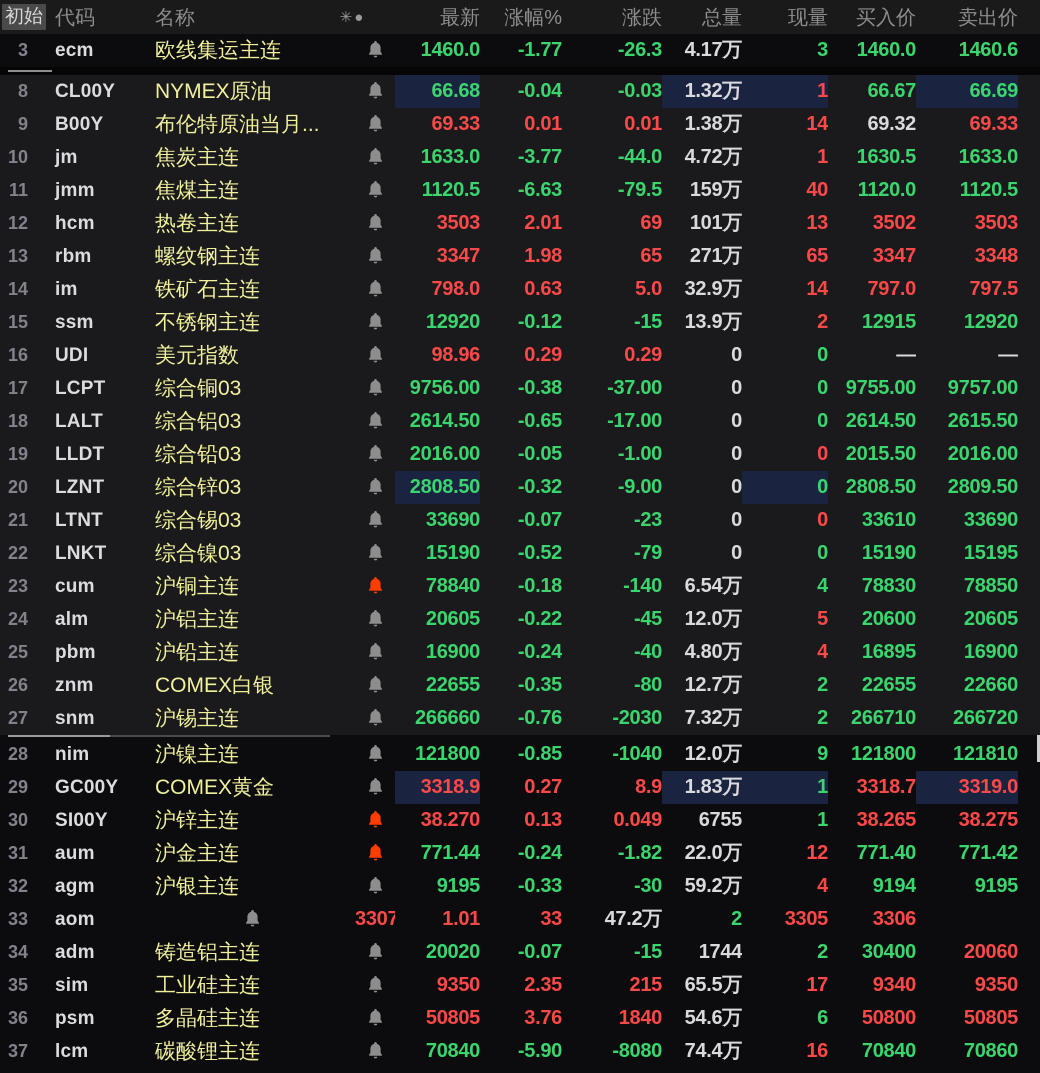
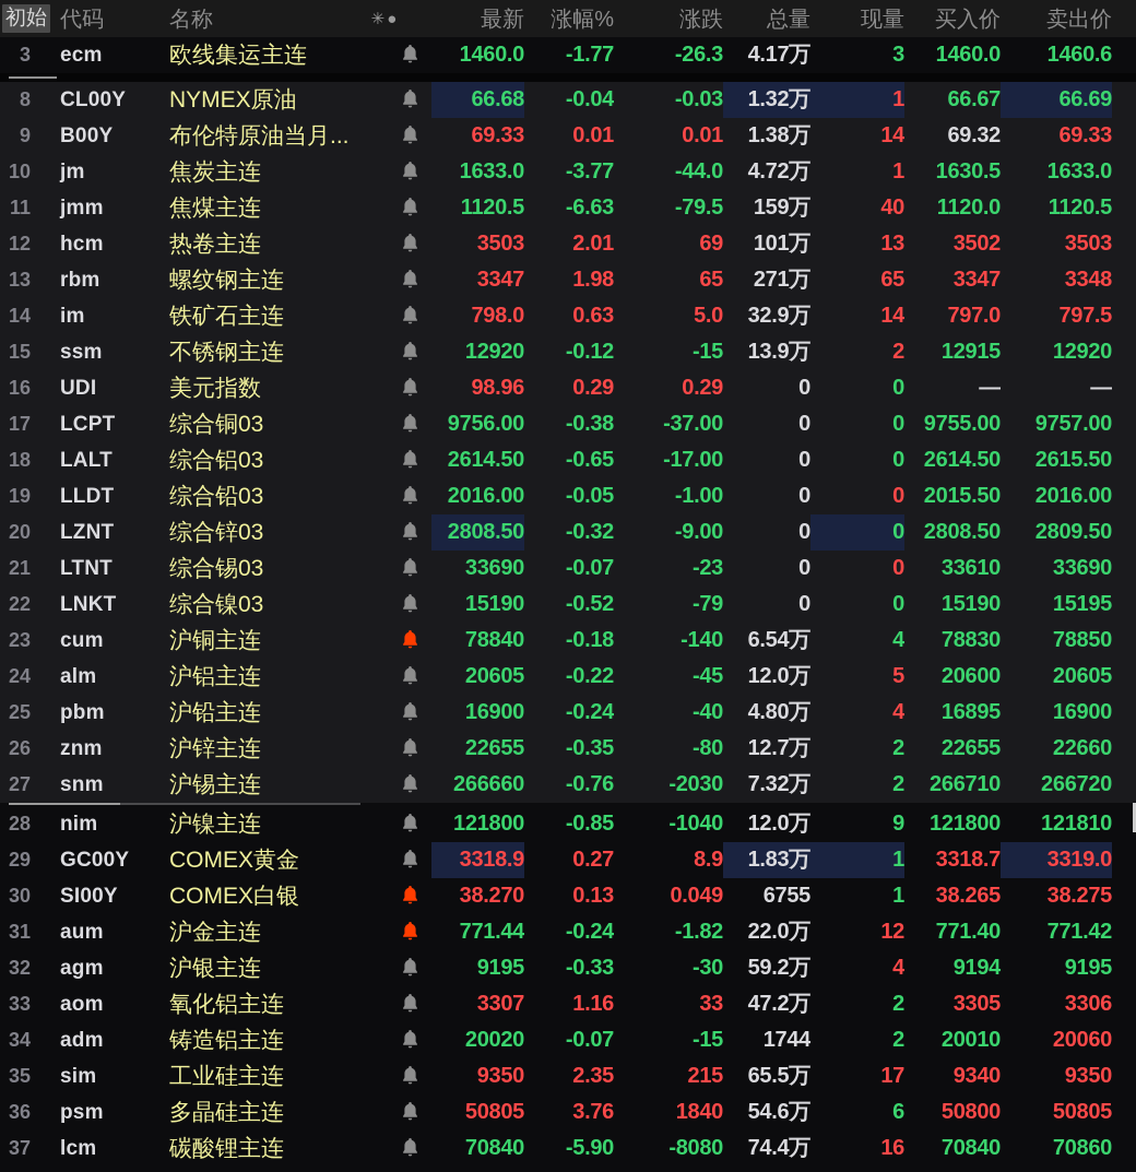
  初始
  代码
  名称
  ✳●
  最新
  涨幅%
  涨跌
  总量
  现量
  买入价
  卖出价
  3
  ecm
  欧线集运主连
  1460.0
  -1.77
  -26.3
  4.17万
  3
  1460.0
  1460.6
  8
  CL00Y
  NYMEX原油
  66.68
  -0.04
  -0.03
  1.32万
  1
  66.67
  66.69
  9
  B00Y
  布伦特原油当月...
  69.33
  0.01
  0.01
  1.38万
  14
  69.32
  69.33
  10
  jm
  焦炭主连
  1633.0
  -3.77
  -44.0
  4.72万
  1
  1630.5
  1633.0
  11
  jmm
  焦煤主连
  1120.5
  -6.63
  -79.5
  159万
  40
  1120.0
  1120.5
  12
  hcm
  热卷主连
  3503
  2.01
  69
  101万
  13
  3502
  3503
  13
  rbm
  螺纹钢主连
  3347
  1.98
  65
  271万
  65
  3347
  3348
  14
  im
  铁矿石主连
  798.0
  0.63
  5.0
  32.9万
  14
  797.0
  797.5
  15
  ssm
  不锈钢主连
  12920
  -0.12
  -15
  13.9万
  2
  12915
  12920
  16
  UDI
  美元指数
  98.96
  0.29
  0.29
  0
  0
  —
  —
  17
  LCPT
  综合铜03
  9756.00
  -0.38
  -37.00
  0
  0
  9755.00
  9757.00
  18
  LALT
  综合铝03
  2614.50
  -0.65
  -17.00
  0
  0
  2614.50
  2615.50
  19
  LLDT
  综合铅03
  2016.00
  -0.05
  -1.00
  0
  0
  2015.50
  2016.00
  20
  LZNT
  综合锌03
  2808.50
  -0.32
  -9.00
  0
  0
  2808.50
  2809.50
  21
  LTNT
  综合锡03
  33690
  -0.07
  -23
  0
  0
  33610
  33690
  22
  LNKT
  综合镍03
  15190
  -0.52
  -79
  0
  0
  15190
  15195
  23
  cum
  沪铜主连
  78840
  -0.18
  -140
  6.54万
  4
  78830
  78850
  24
  alm
  沪铝主连
  20605
  -0.22
  -45
  12.0万
  5
  20600
  20605
  25
  pbm
  沪铅主连
  16900
  -0.24
  -40
  4.80万
  4
  16895
  16900
  26
  znm
- COMEX白银
+ 沪锌主连
  22655
  -0.35
  -80
  12.7万
  2
  22655
  22660
  27
  snm
  沪锡主连
  266660
  -0.76
  -2030
  7.32万
  2
  266710
  266720
  28
  nim
  沪镍主连
  121800
  -0.85
  -1040
  12.0万
  9
  121800
  121810
  29
  GC00Y
  COMEX黄金
  3318.9
  0.27
  8.9
  1.83万
  1
  3318.7
  3319.0
  30
  SI00Y
- 沪锌主连
+ COMEX白银
  38.270
  0.13
  0.049
  6755
  1
  38.265
  38.275
  31
  aum
  沪金主连
  771.44
  -0.24
  -1.82
  22.0万
  12
  771.40
  771.42
  32
  agm
  沪银主连
  9195
  -0.33
  -30
  59.2万
  4
  9194
  9195
  33
  aom
+ 氧化铝主连
  3307
- 1.01
+ 1.16
  33
  47.2万
  2
  3305
  3306
  34
  adm
  铸造铝主连
  20020
  -0.07
  -15
  1744
  2
- 30400
+ 20010
  20060
  35
  sim
  工业硅主连
  9350
  2.35
  215
  65.5万
  17
  9340
  9350
  36
  psm
  多晶硅主连
  50805
  3.76
  1840
  54.6万
  6
  50800
  50805
  37
  lcm
  碳酸锂主连
  70840
  -5.90
  -8080
  74.4万
  16
  70840
  70860
